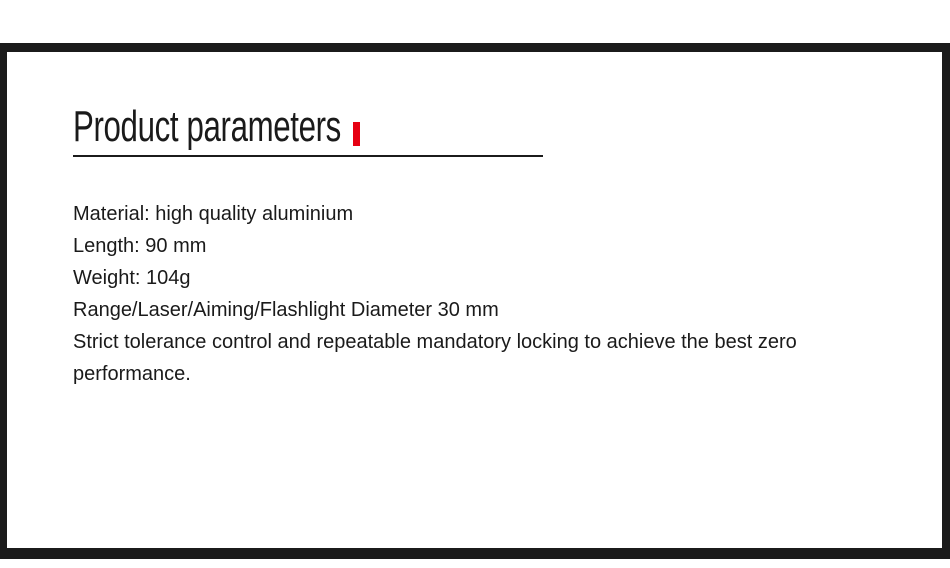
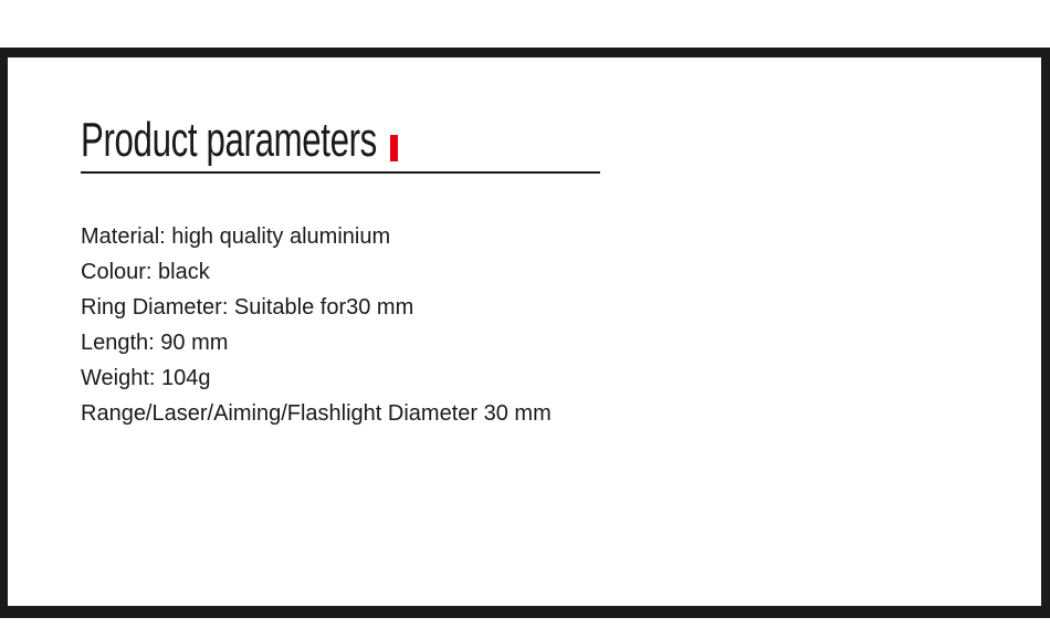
  Product parameters
  Material: high quality aluminium
+ Colour: black
+ Ring Diameter: Suitable for30 mm
  Length: 90 mm
  Weight: 104g
  Range/Laser/Aiming/Flashlight Diameter 30 mm
- Strict tolerance control and repeatable mandatory locking to achieve the best zero performance.
